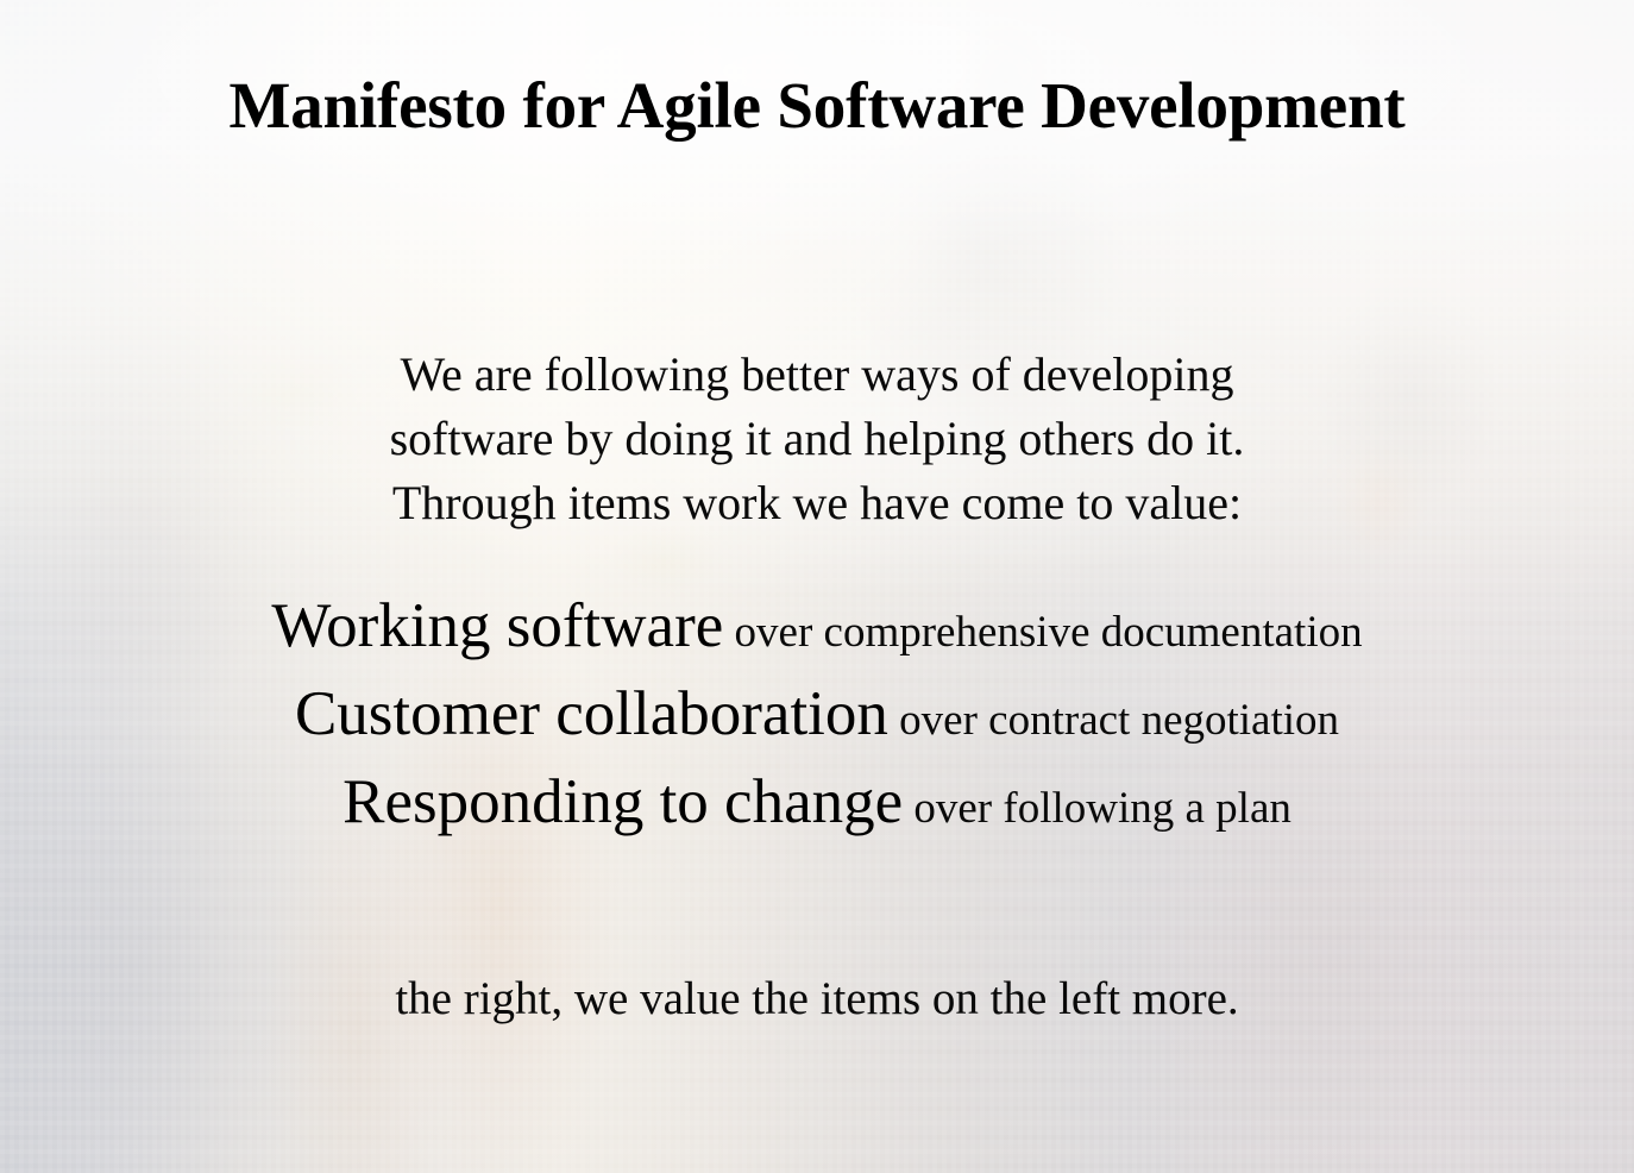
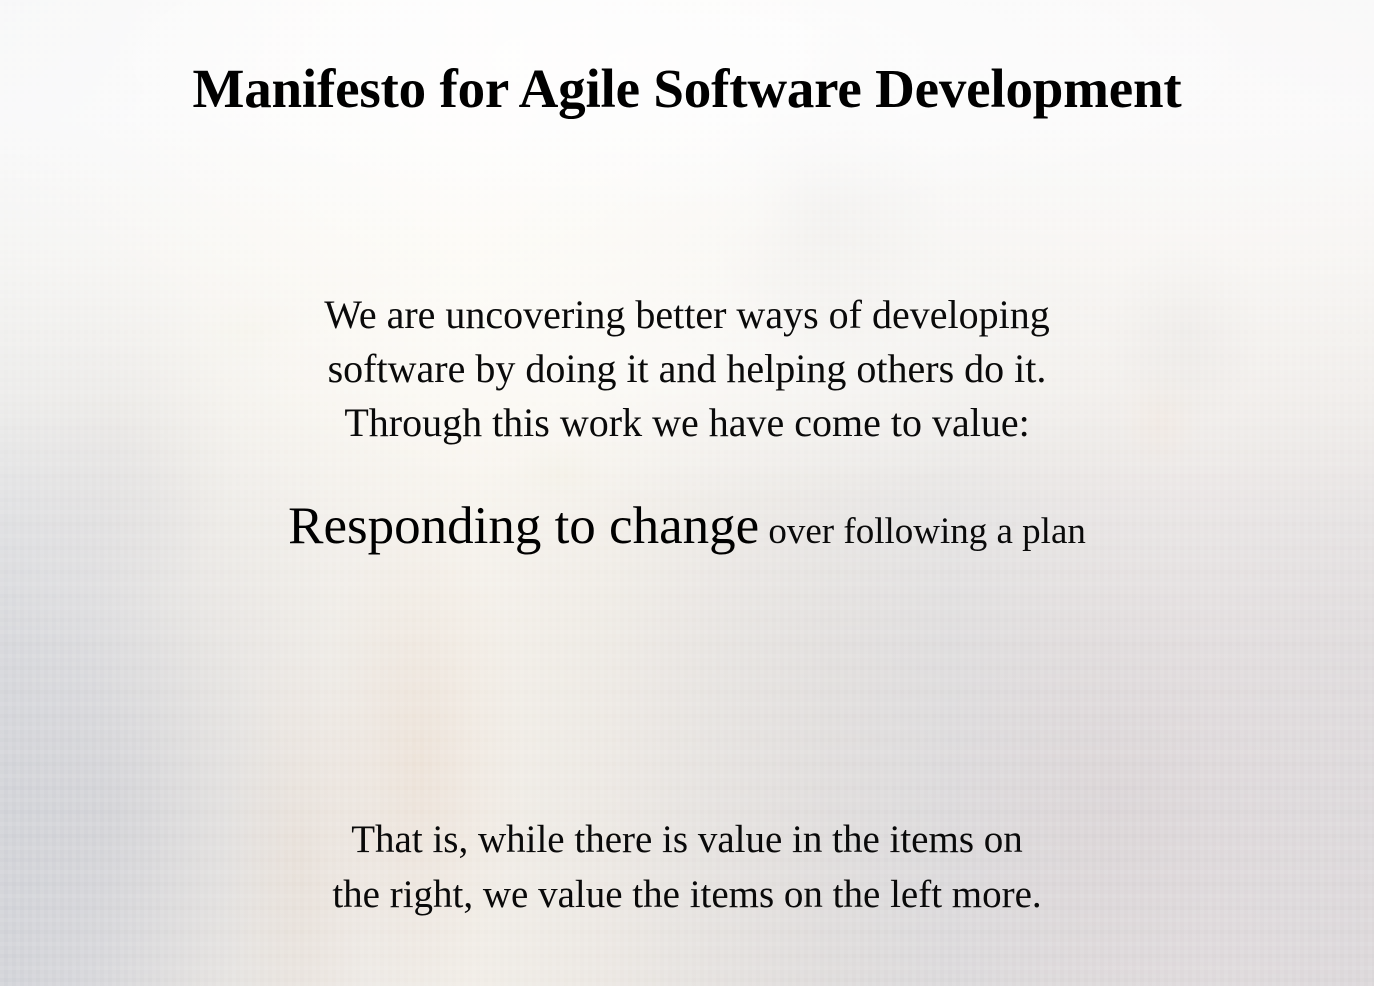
  Manifesto for Agile Software Development
- We are following better ways of developing
+ We are uncovering better ways of developing
  software by doing it and helping others do it.
- Through items work we have come to value:
+ Through this work we have come to value:
- Working software over comprehensive documentation
- Customer collaboration over contract negotiation
  Responding to change over following a plan
+ That is, while there is value in the items on
  the right, we value the items on the left more.
